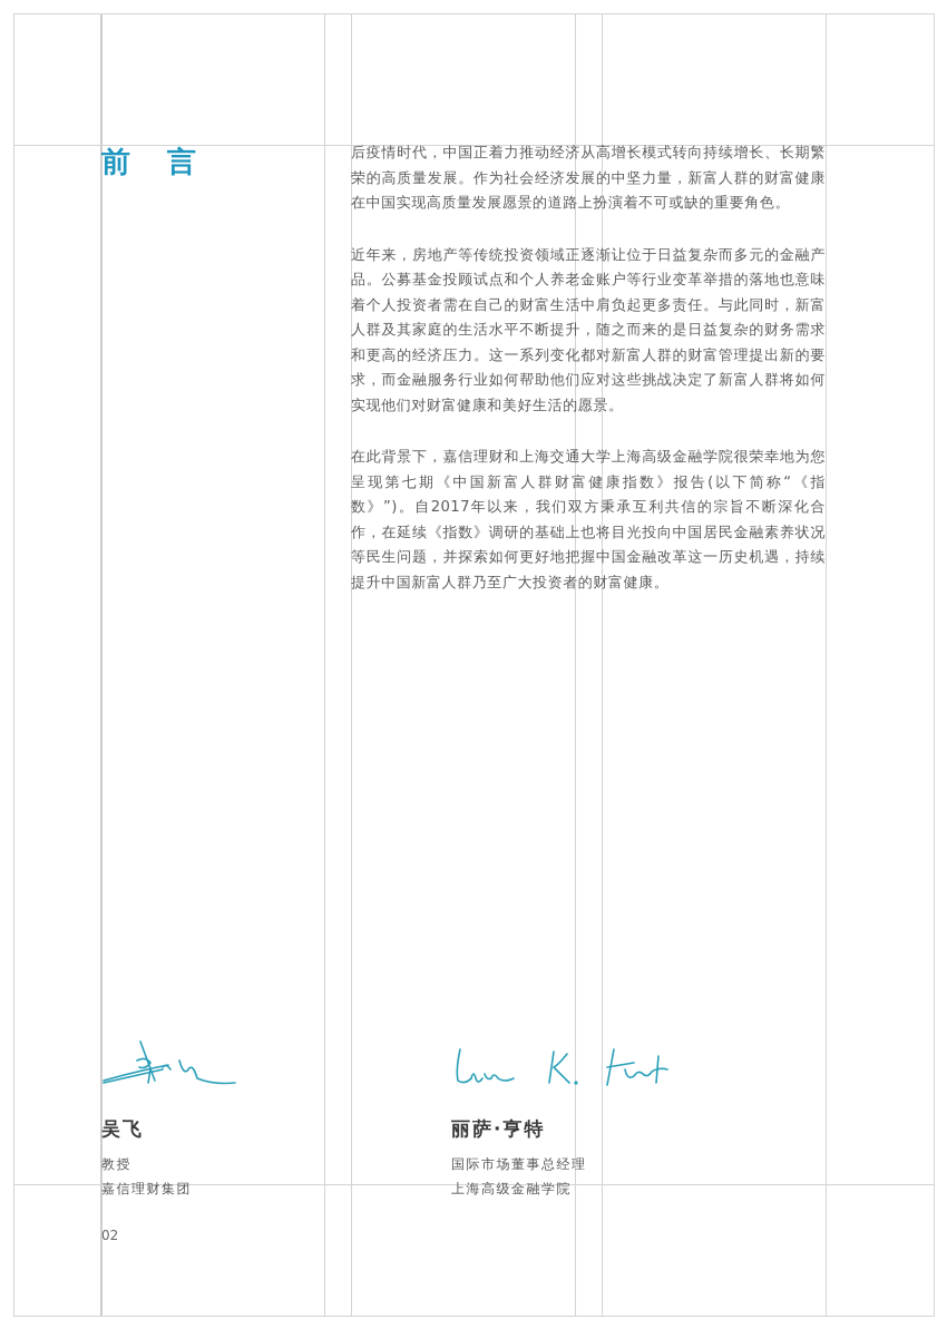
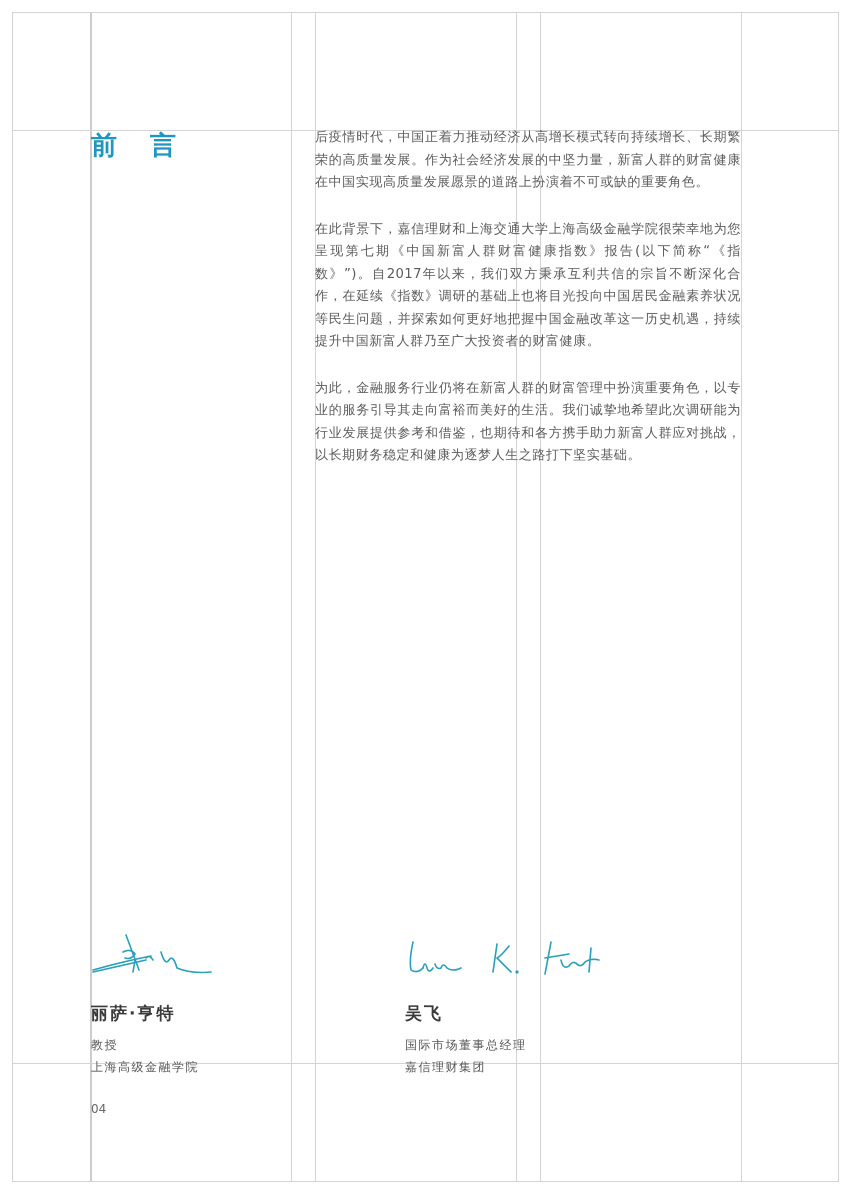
  前 言
  后疫情时代，中国正着力推动经济从高增长模式转向持续增长、长期繁荣的高质量发展。作为社会经济发展的中坚力量，新富人群的财富健康在中国实现高质量发展愿景的道路上扮演着不可或缺的重要角色。
- 近年来，房地产等传统投资领域正逐渐让位于日益复杂而多元的金融产品。公募基金投顾试点和个人养老金账户等行业变革举措的落地也意味着个人投资者需在自己的财富生活中肩负起更多责任。与此同时，新富人群及其家庭的生活水平不断提升，随之而来的是日益复杂的财务需求和更高的经济压力。这一系列变化都对新富人群的财富管理提出新的要求，而金融服务行业如何帮助他们应对这些挑战决定了新富人群将如何实现他们对财富健康和美好生活的愿景。
  在此背景下，嘉信理财和上海交通大学上海高级金融学院很荣幸地为您呈现第七期《中国新富人群财富健康指数》报告(以下简称“《指数》”)。自2017年以来，我们双方秉承互利共信的宗旨不断深化合作，在延续《指数》调研的基础上也将目光投向中国居民金融素养状况等民生问题，并探索如何更好地把握中国金融改革这一历史机遇，持续提升中国新富人群乃至广大投资者的财富健康。
+ 为此，金融服务行业仍将在新富人群的财富管理中扮演重要角色，以专业的服务引导其走向富裕而美好的生活。我们诚挚地希望此次调研能为行业发展提供参考和借鉴，也期待和各方携手助力新富人群应对挑战，以长期财务稳定和健康为逐梦人生之路打下坚实基础。
- 吴飞
+ 丽萨·亨特
  教授
- 嘉信理财集团
+ 上海高级金融学院
- 丽萨·亨特
+ 吴飞
  国际市场董事总经理
- 上海高级金融学院
+ 嘉信理财集团
- 02
+ 04
